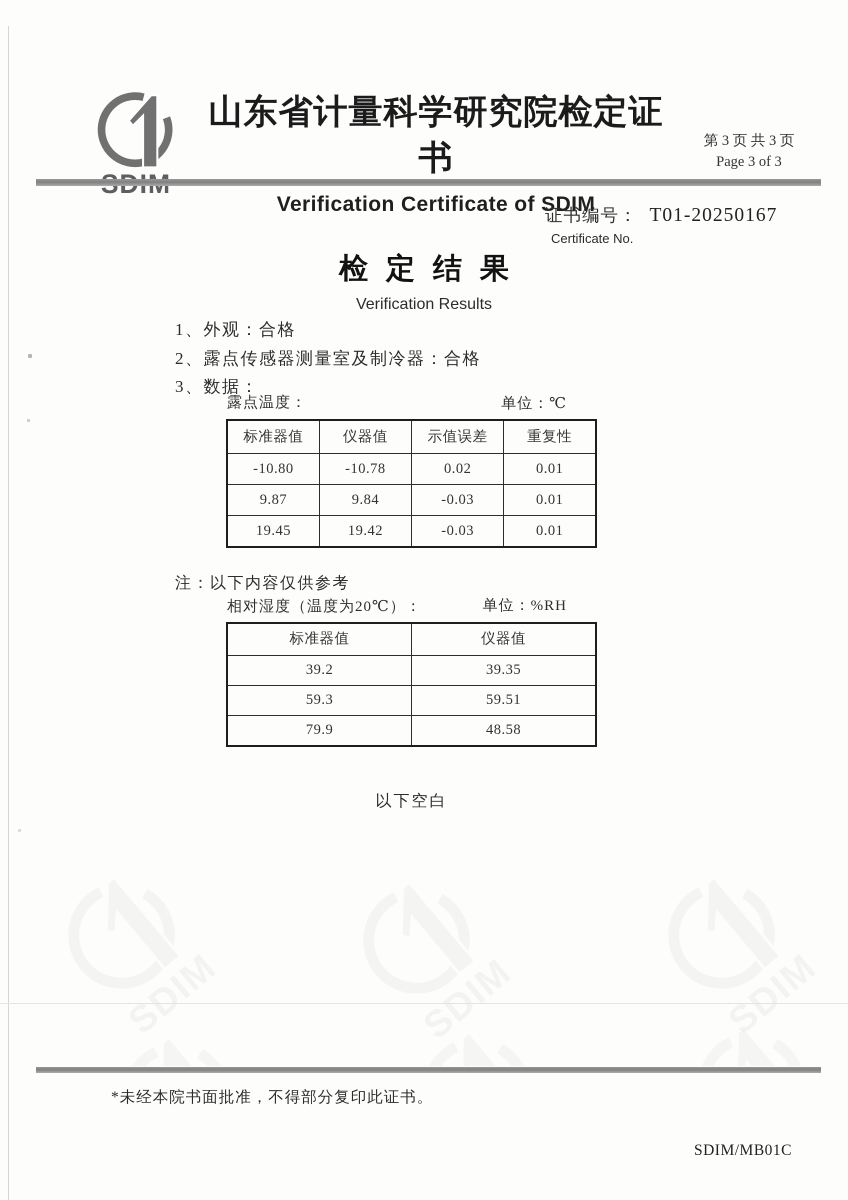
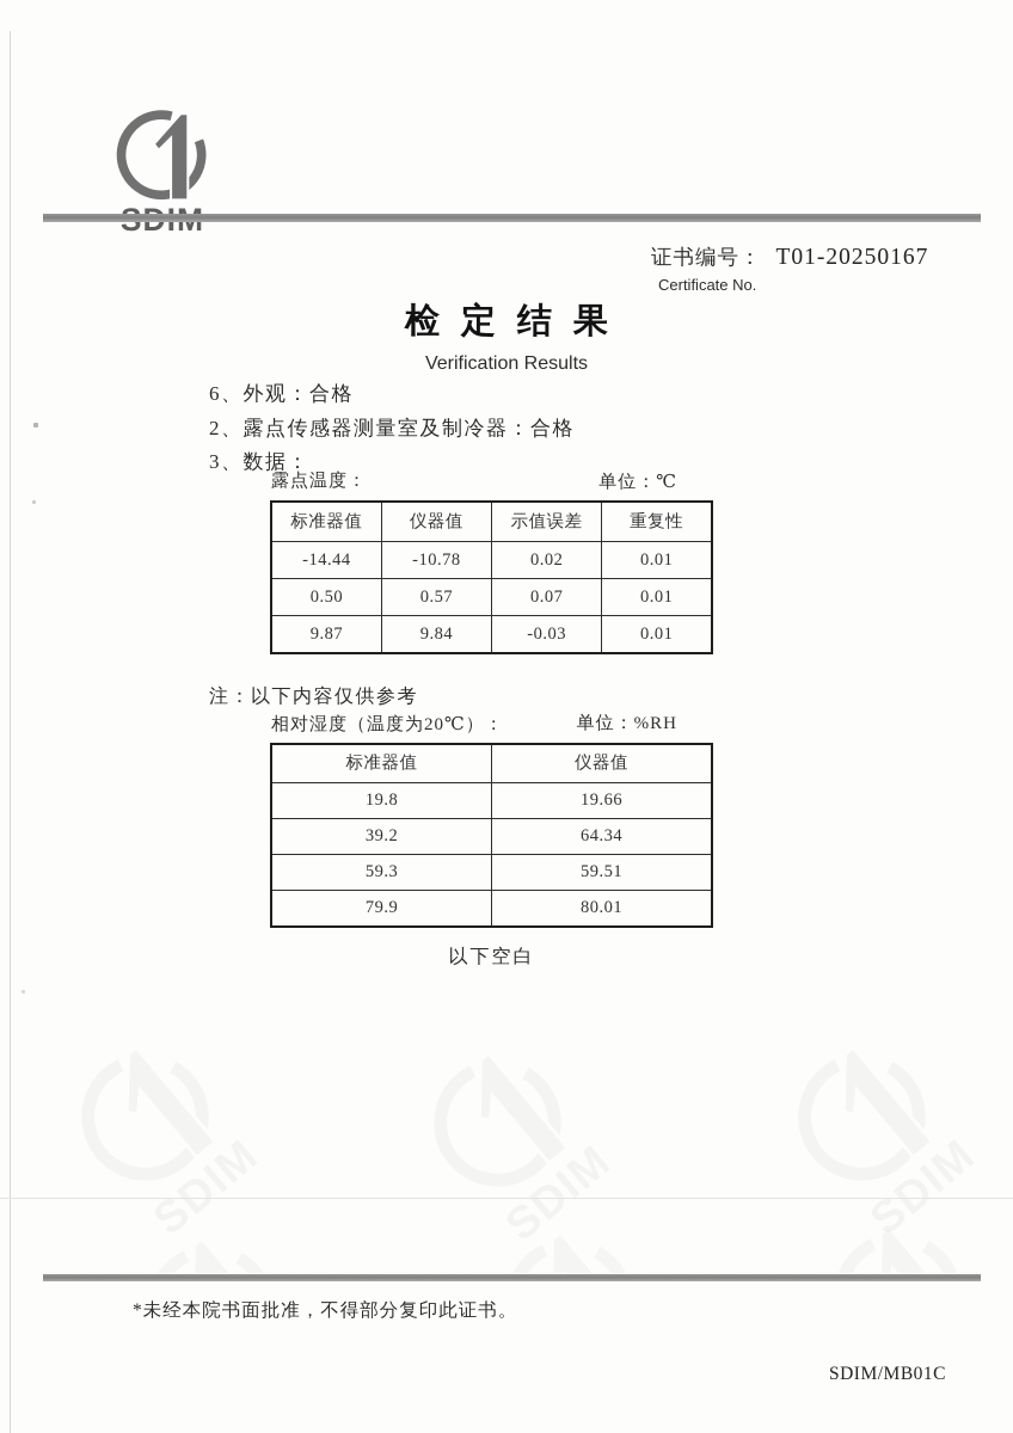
- 山东省计量科学研究院检定证书
- Verification Certificate of SDIM
- 第 3 页 共 3 页
- Page 3 of 3
  证书编号：
  T01-20250167
  Certificate No.
  检定结果
  Verification Results
- 1、外观：合格
+ 6、外观：合格
  2、露点传感器测量室及制冷器：合格
  3、数据：
  露点温度：
  单位：℃
  标准器值	仪器值	示值误差	重复性
- -10.80	-10.78	0.02	0.01
+ -14.44	-10.78	0.02	0.01
+ 0.50	0.57	0.07	0.01
  9.87	9.84	-0.03	0.01
- 19.45	19.42	-0.03	0.01
  注：以下内容仅供参考
  相对湿度（温度为20℃）：
  单位：%RH
  标准器值	仪器值
+ 19.8	19.66
- 39.2	39.35
+ 39.2	64.34
  59.3	59.51
- 79.9	48.58
+ 79.9	80.01
  以下空白
  *未经本院书面批准，不得部分复印此证书。
  SDIM/MB01C
